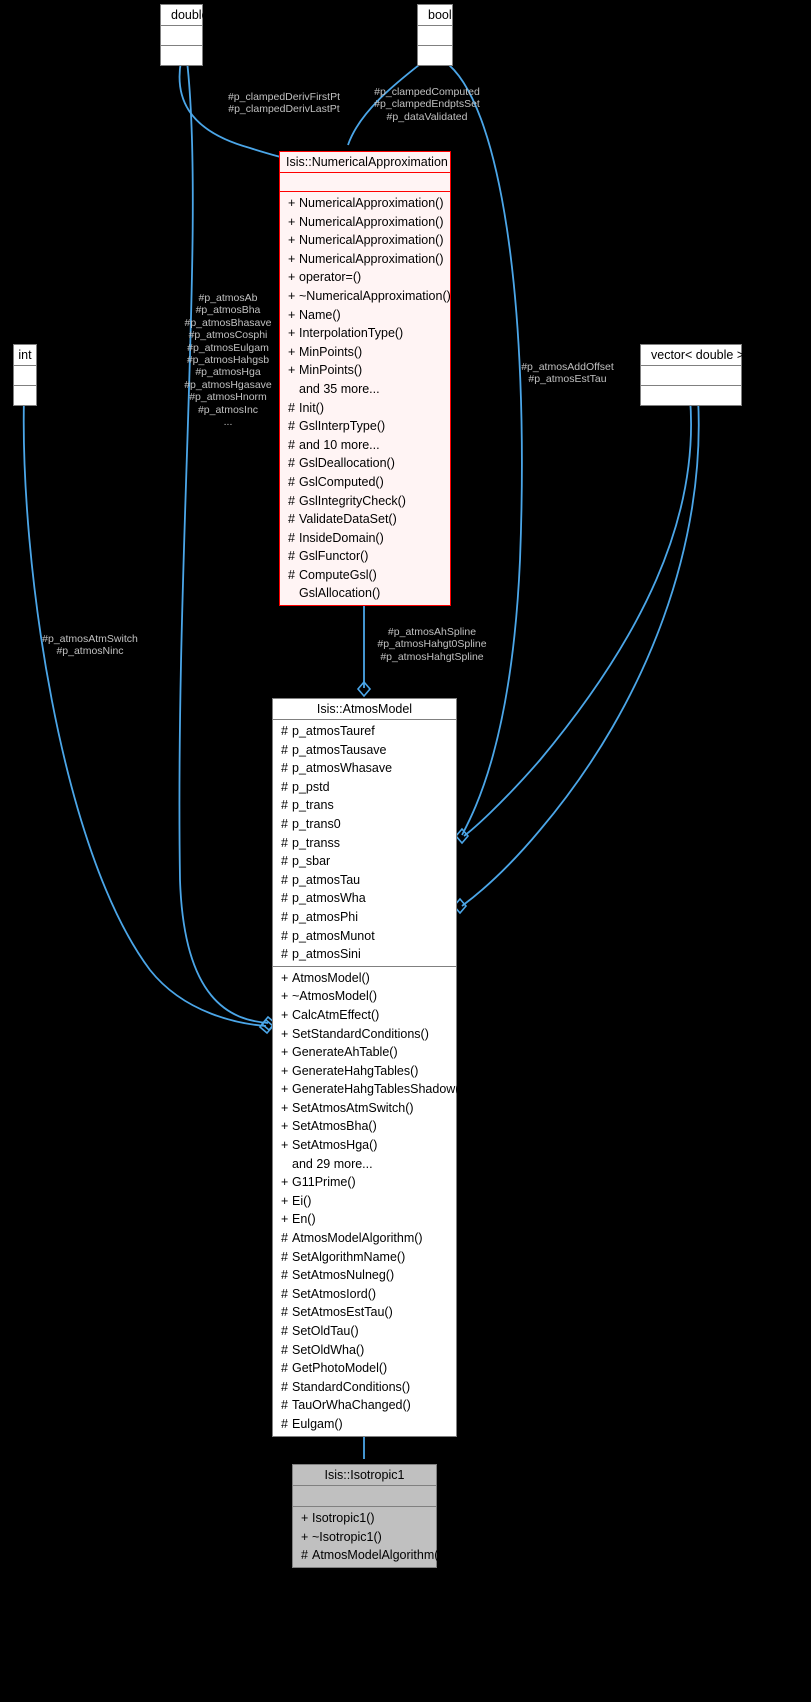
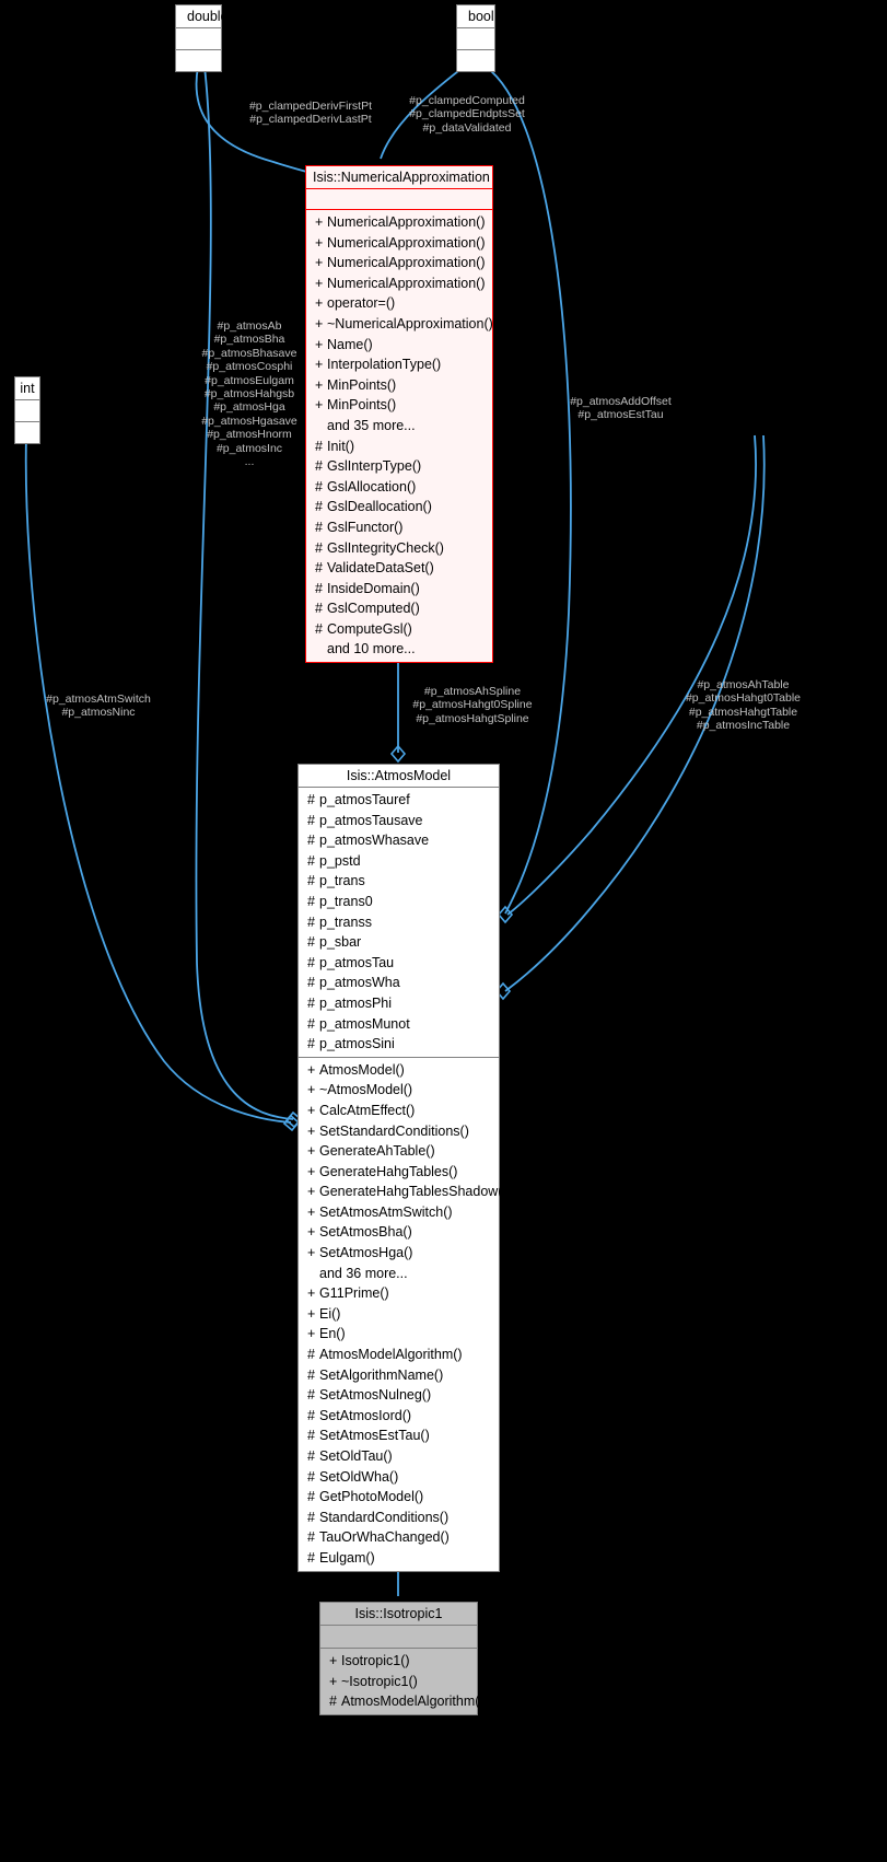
  double
  bool
  int
- vector< double >
  Isis::NumericalApproximation
  + NumericalApproximation()
  + NumericalApproximation()
  + NumericalApproximation()
  + NumericalApproximation()
  + operator=()
  + ~NumericalApproximation()
  + Name()
  + InterpolationType()
  + MinPoints()
  + MinPoints()
  and 35 more...
  # Init()
  # GslInterpType()
- # and 10 more...
+ # GslAllocation()
  # GslDeallocation()
- # GslComputed()
+ # GslFunctor()
  # GslIntegrityCheck()
  # ValidateDataSet()
  # InsideDomain()
- # GslFunctor()
+ # GslComputed()
  # ComputeGsl()
- GslAllocation()
+ and 10 more...
  Isis::AtmosModel
  # p_atmosTauref
  # p_atmosTausave
  # p_atmosWhasave
  # p_pstd
  # p_trans
  # p_trans0
  # p_transs
  # p_sbar
  # p_atmosTau
  # p_atmosWha
  # p_atmosPhi
  # p_atmosMunot
  # p_atmosSini
  + AtmosModel()
  + ~AtmosModel()
  + CalcAtmEffect()
  + SetStandardConditions()
  + GenerateAhTable()
  + GenerateHahgTables()
  + GenerateHahgTablesShadow()
  + SetAtmosAtmSwitch()
  + SetAtmosBha()
  + SetAtmosHga()
- and 29 more...
+ and 36 more...
  + G11Prime()
  + Ei()
  + En()
  # AtmosModelAlgorithm()
  # SetAlgorithmName()
  # SetAtmosNulneg()
  # SetAtmosIord()
  # SetAtmosEstTau()
  # SetOldTau()
  # SetOldWha()
  # GetPhotoModel()
  # StandardConditions()
  # TauOrWhaChanged()
  # Eulgam()
  Isis::Isotropic1
  + Isotropic1()
  + ~Isotropic1()
  # AtmosModelAlgorithm()
  #p_clampedDerivFirstPt
  #p_clampedDerivLastPt
  #p_clampedComputed
  #p_clampedEndptsSet
  #p_dataValidated
  #p_atmosAb
  #p_atmosBha
  #p_atmosBhasave
  #p_atmosCosphi
  #p_atmosEulgam
  #p_atmosHahgsb
  #p_atmosHga
  #p_atmosHgasave
  #p_atmosHnorm
  #p_atmosInc
  ...
  #p_atmosAtmSwitch
  #p_atmosNinc
  #p_atmosAhSpline
  #p_atmosHahgt0Spline
  #p_atmosHahgtSpline
  #p_atmosAddOffset
  #p_atmosEstTau
+ #p_atmosAhTable
+ #p_atmosHahgt0Table
+ #p_atmosHahgtTable
+ #p_atmosIncTable
